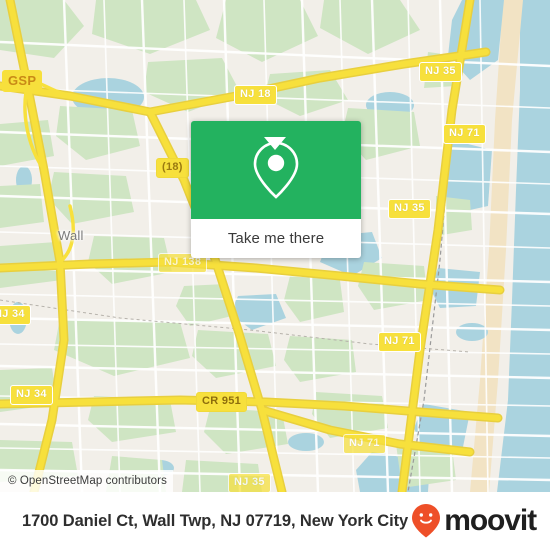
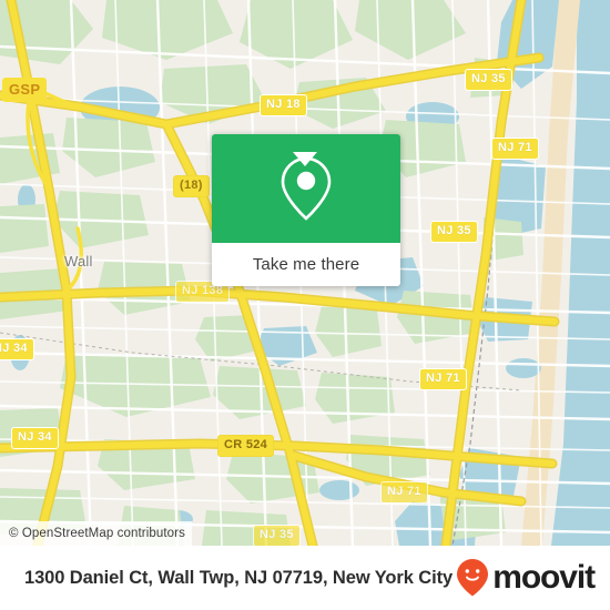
  Wall
  GSP
  NJ 18
  NJ 35
  NJ 71
  (18)
  NJ 35
  NJ 138
  J 34
  NJ 71
  NJ 34
- CR 951
+ CR 524
  NJ 71
  NJ 35
  Take me there
  © OpenStreetMap contributors
- 1700 Daniel Ct, Wall Twp, NJ 07719, New York City
+ 1300 Daniel Ct, Wall Twp, NJ 07719, New York City
  moovit
